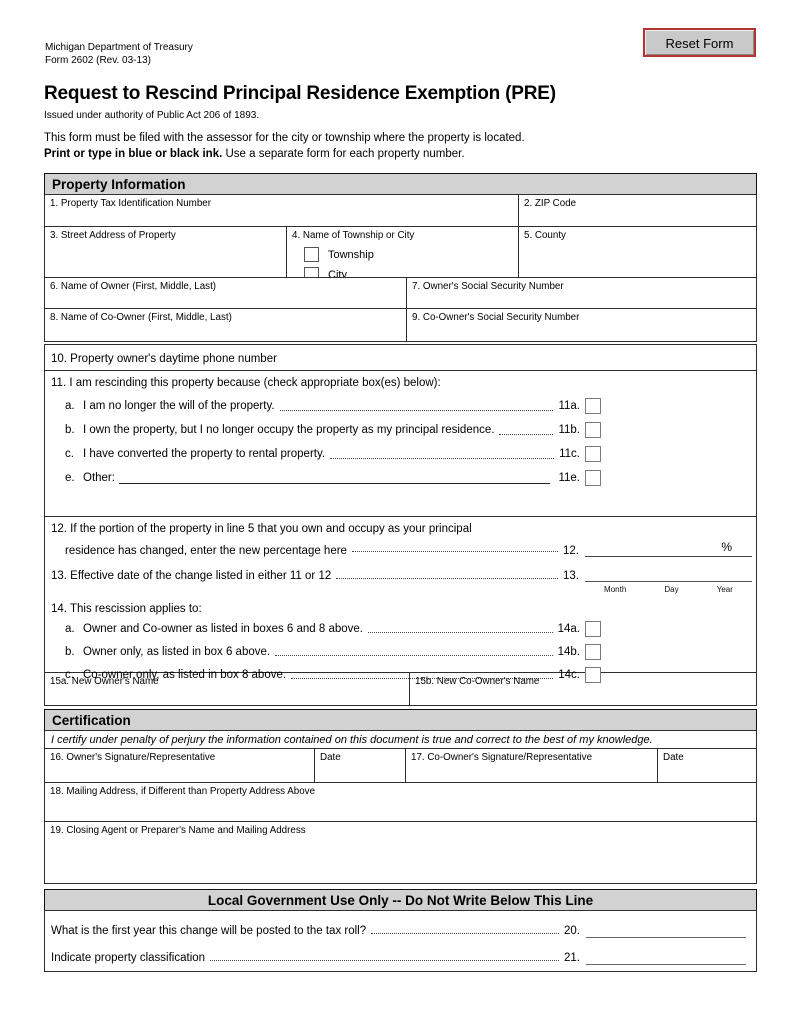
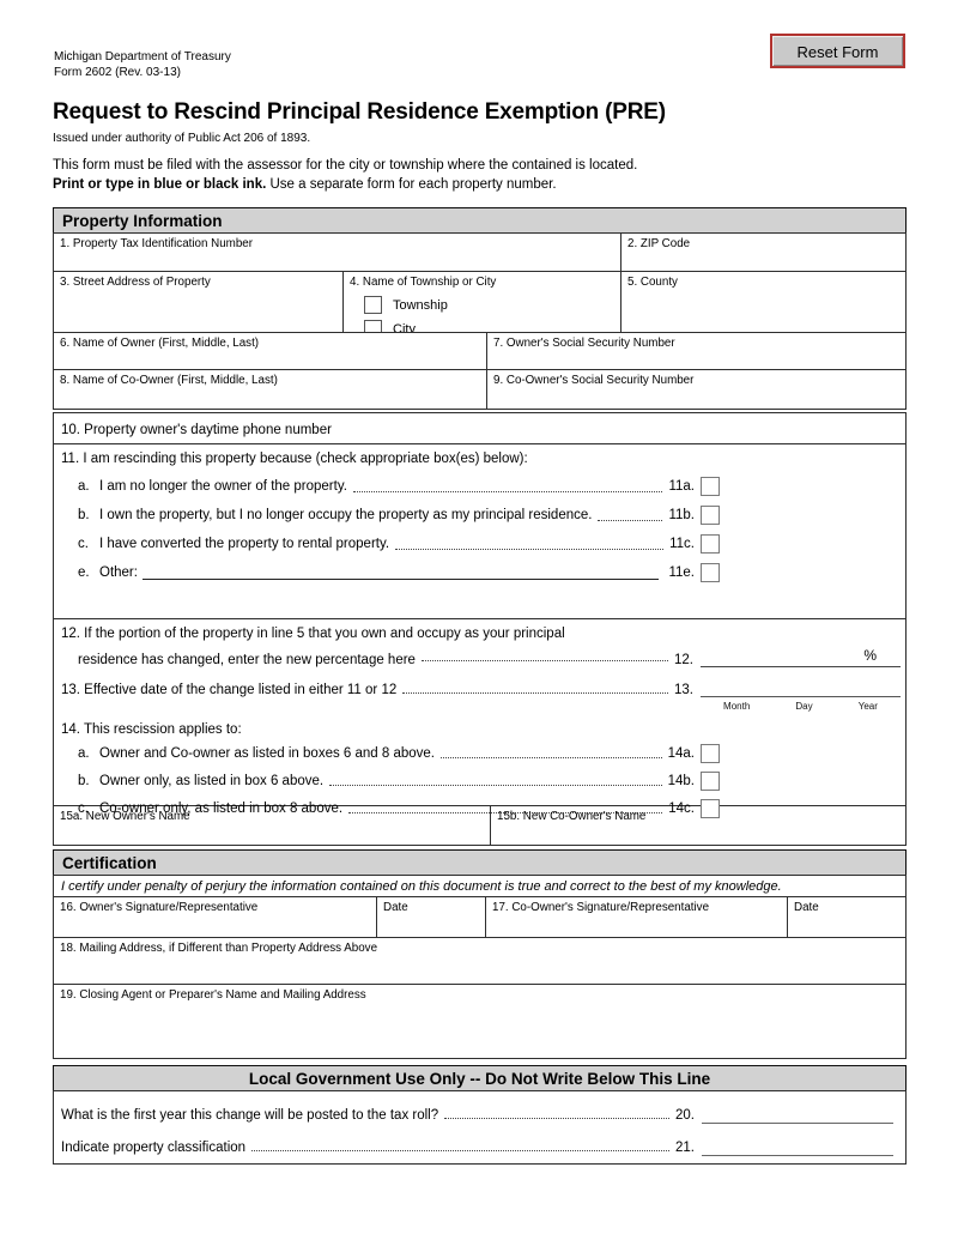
  Michigan Department of Treasury
  Form 2602 (Rev. 03-13)
  Reset Form
  Request to Rescind Principal Residence Exemption (PRE)
  Issued under authority of Public Act 206 of 1893.
- This form must be filed with the assessor for the city or township where the property is located.
+ This form must be filed with the assessor for the city or township where the contained is located.
  Print or type in blue or black ink. Use a separate form for each property number.
  Property Information
  1. Property Tax Identification Number
  2. ZIP Code
  3. Street Address of Property
  4. Name of Township or City
  Township
  City
  5. County
  6. Name of Owner (First, Middle, Last)
  7. Owner's Social Security Number
  8. Name of Co-Owner (First, Middle, Last)
  9. Co-Owner's Social Security Number
  10. Property owner's daytime phone number
  11. I am rescinding this property because (check appropriate box(es) below):
  a.
- I am no longer the will of the property.
+ I am no longer the owner of the property.
  11a.
  b.
  I own the property, but I no longer occupy the property as my principal residence.
  11b.
  c.
  I have converted the property to rental property.
  11c.
  e.
  Other:
  11e.
  12. If the portion of the property in line 5 that you own and occupy as your principal
  residence has changed, enter the new percentage here
  12.
  %
  13. Effective date of the change listed in either 11 or 12
  13.
  Month
  Day
  Year
  14. This rescission applies to:
  a.
  Owner and Co-owner as listed in boxes 6 and 8 above.
  14a.
  b.
  Owner only, as listed in box 6 above.
  14b.
  c.
  Co-owner only, as listed in box 8 above.
  14c.
  15a. New Owner's Name
  15b. New Co-Owner's Name
  Certification
  I certify under penalty of perjury the information contained on this document is true and correct to the best of my knowledge.
  16. Owner's Signature/Representative
  Date
  17. Co-Owner's Signature/Representative
  Date
  18. Mailing Address, if Different than Property Address Above
  19. Closing Agent or Preparer's Name and Mailing Address
  Local Government Use Only -- Do Not Write Below This Line
  What is the first year this change will be posted to the tax roll?
  20.
  Indicate property classification
  21.
